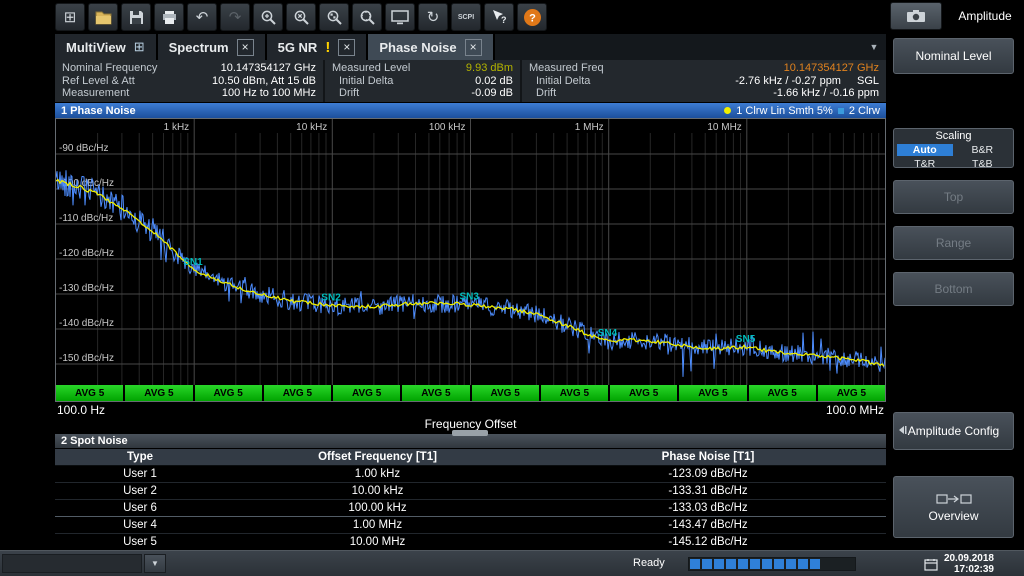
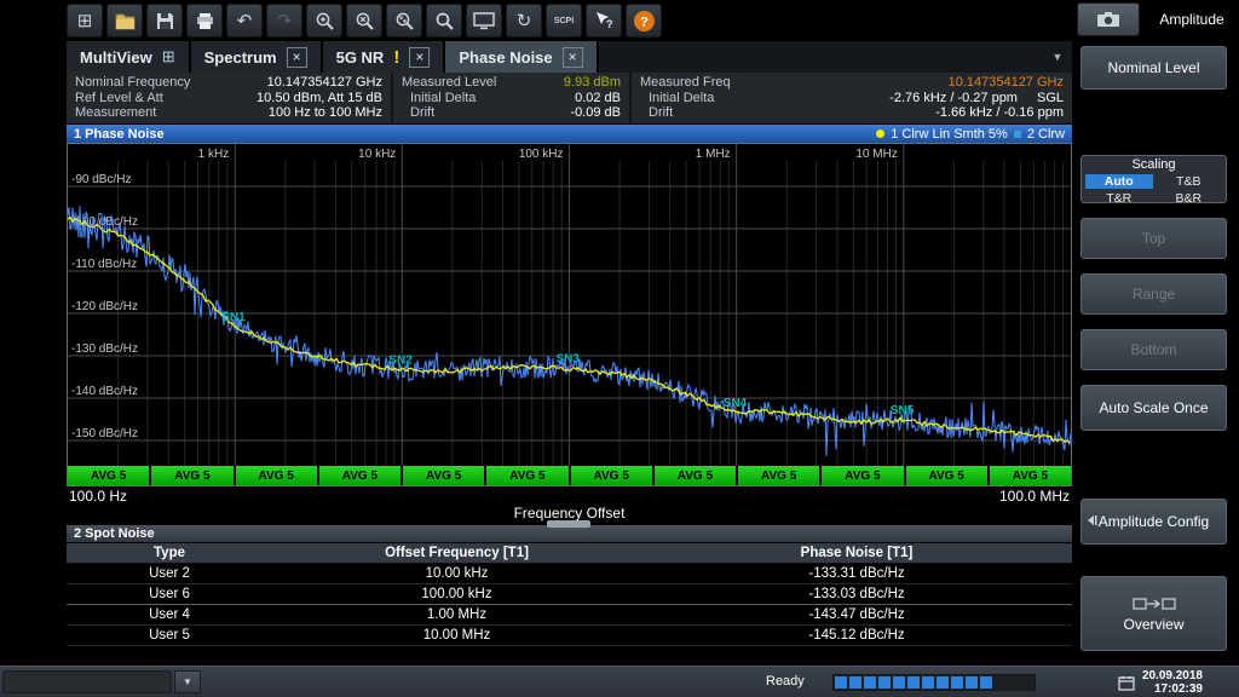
  ⊞
  ↶
  ↷
  ↻
  ?
  ?
  MultiView
  ⊞
  Spectrum
  ×
  5G NR
  !
  ×
  Phase Noise
  ×
  ▼
  Nominal Frequency
  10.147354127 GHz
  Ref Level & Att
  10.50 dBm, Att 15 dB
  Measurement
  100 Hz to 100 MHz
  Measured Level
  9.93 dBm
  Initial Delta
  0.02 dB
  Drift
  -0.09 dB
  Measured Freq
  10.147354127 GHz
  Initial Delta
  -2.76 kHz / -0.27 ppm
  SGL
  Drift
  -1.66 kHz / -0.16 ppm
  1 Phase Noise
  1 Clrw Lin Smth 5%
  2 Clrw
  1 kHz
  10 kHz
  100 kHz
  1 MHz
  10 MHz
  -90 dBc/Hz
  -110 dBc/Hz
  -120 dBc/Hz
  -130 dBc/Hz
  -140 dBc/Hz
  -150 dBc/Hz
  SN1
  SN2
  SN3
  SN4
  SN5
  AVG 5
  AVG 5
  AVG 5
  AVG 5
  AVG 5
  AVG 5
  AVG 5
  AVG 5
  AVG 5
  AVG 5
  AVG 5
  AVG 5
  100.0 Hz
  100.0 MHz
  Frequency Offset
  2 Spot Noise
  Type
  Offset Frequency [T1]
  Phase Noise [T1]
- User 1
- 1.00 kHz
- -123.09 dBc/Hz
  User 2
  10.00 kHz
  -133.31 dBc/Hz
  User 6
  100.00 kHz
  -133.03 dBc/Hz
  User 4
  1.00 MHz
  -143.47 dBc/Hz
  User 5
  10.00 MHz
  -145.12 dBc/Hz
  Amplitude
  Nominal Level
  Scaling
  Auto
- B&R
+ T&B
  T&R
- T&B
+ B&R
  Top
  Range
  Bottom
+ Auto Scale Once
  Amplitude Config
  Overview
  ▼
  Ready
  20.09.2018
  17:02:39
